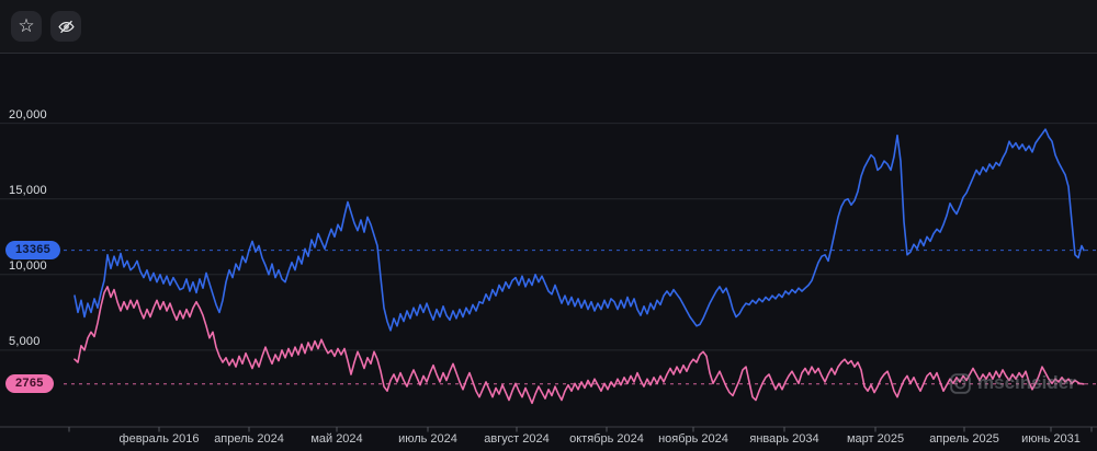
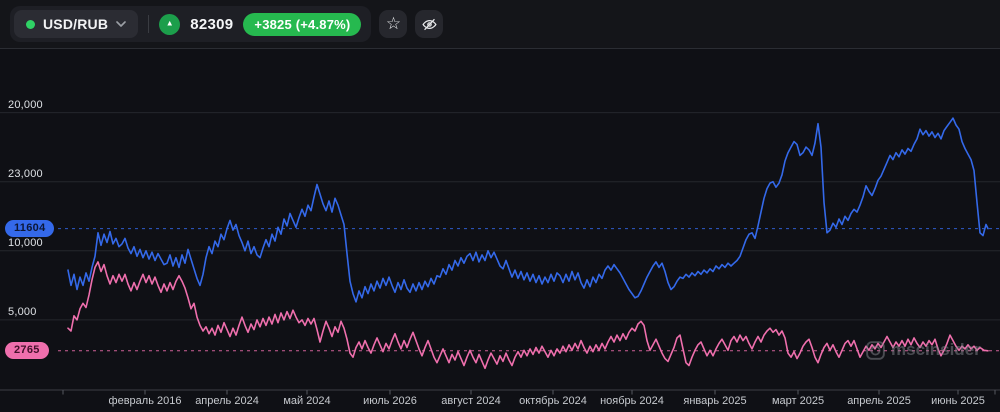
+ USD/RUB
+ ▲
+ 82309
+ +3825 (+4.87%)
  ☆
  20,000
- 15,000
+ 23,000
  10,000
  5,000
- 13365
+ 11604
  2765
  февраль 2016
  апрель 2024
  май 2024
- июль 2024
+ июль 2026
  август 2024
  октябрь 2024
  ноябрь 2024
- январь 2034
+ январь 2025
  март 2025
  апрель 2025
- июнь 2031
+ июнь 2025
  mscinsider
